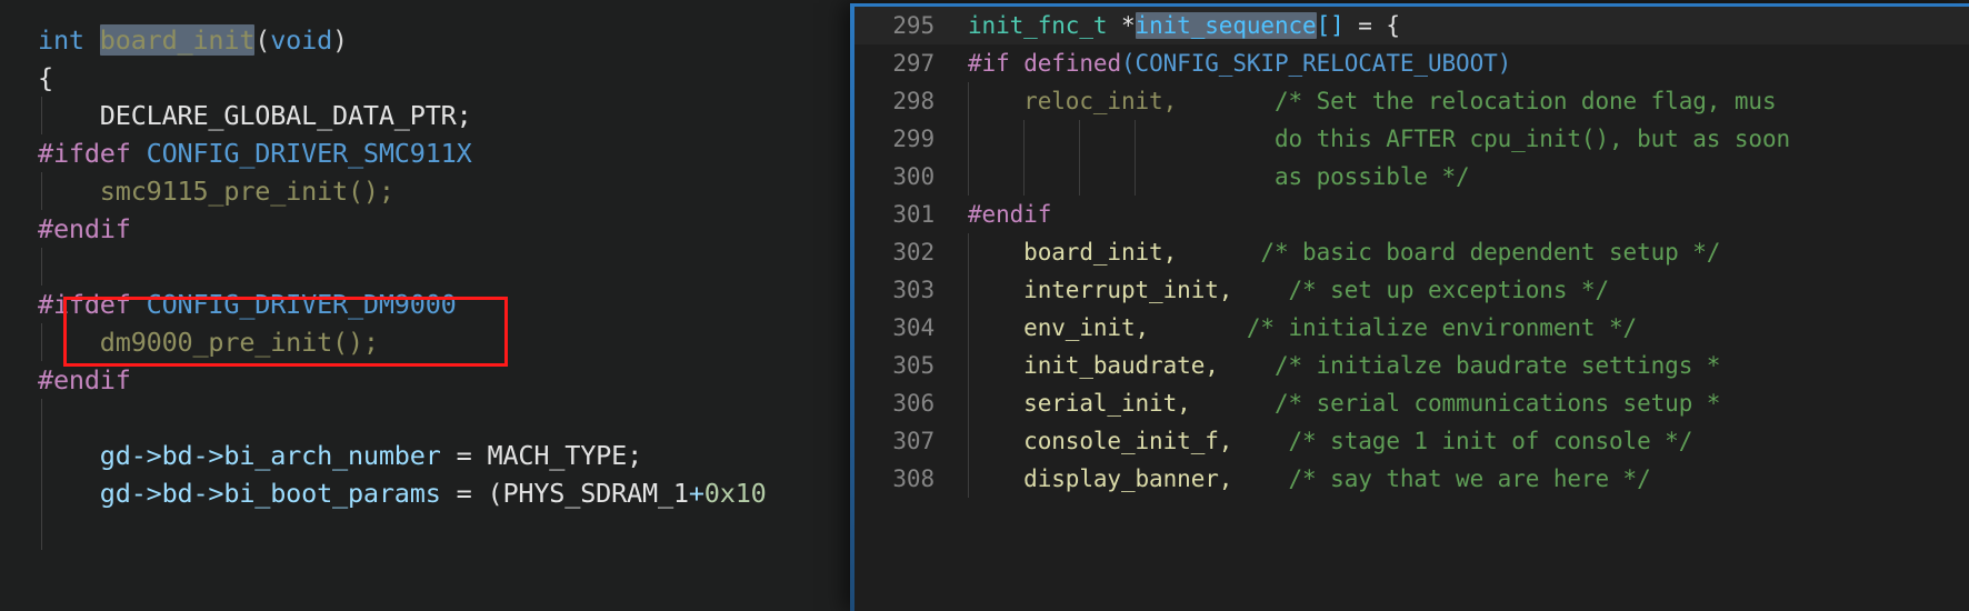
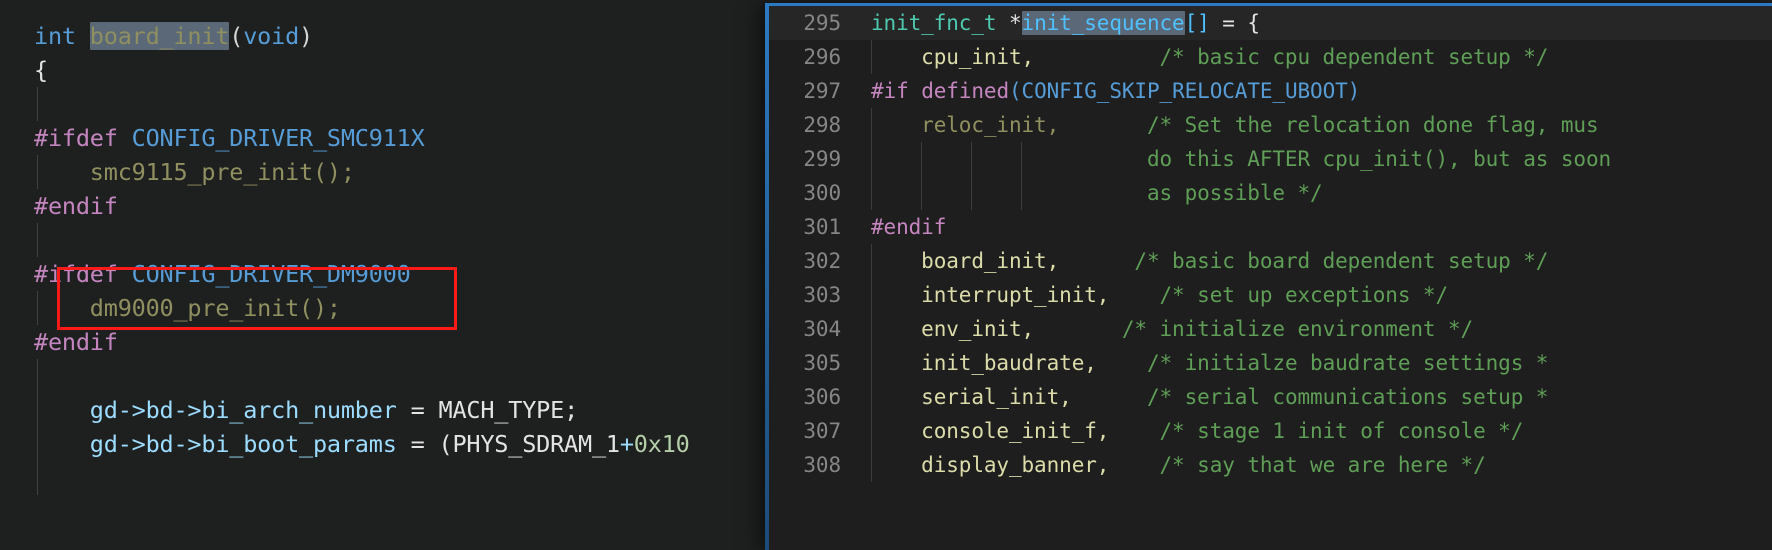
  int board_init(void)
  {
- DECLARE_GLOBAL_DATA_PTR;
  #ifdef CONFIG_DRIVER_SMC911X
  smc9115_pre_init();
  #endif
  #ifdef CONFIG_DRIVER_DM9000
  dm9000_pre_init();
  #endif
  gd->bd->bi_arch_number = MACH_TYPE;
  gd->bd->bi_boot_params = (PHYS_SDRAM_1+0x10
  295
  init_fnc_t *init_sequence[] = {
+ 296
+ cpu_init, /* basic cpu dependent setup */
  297
  #if defined(CONFIG_SKIP_RELOCATE_UBOOT)
  298
  reloc_init, /* Set the relocation done flag, mus
  299
  do this AFTER cpu_init(), but as soon
  300
  as possible */
  301
  #endif
  302
  board_init, /* basic board dependent setup */
  303
  interrupt_init, /* set up exceptions */
  304
  env_init, /* initialize environment */
  305
  init_baudrate, /* initialze baudrate settings *
  306
  serial_init, /* serial communications setup *
  307
  console_init_f, /* stage 1 init of console */
  308
  display_banner, /* say that we are here */
